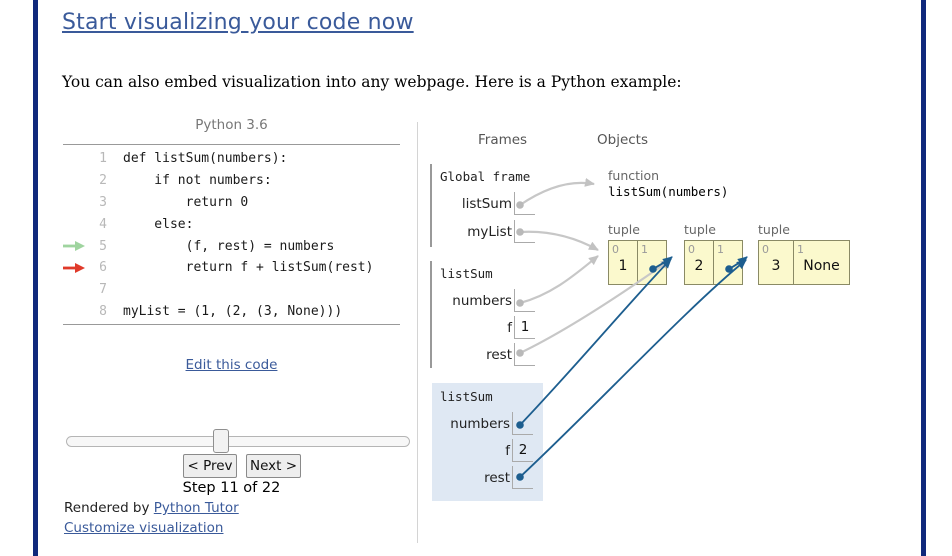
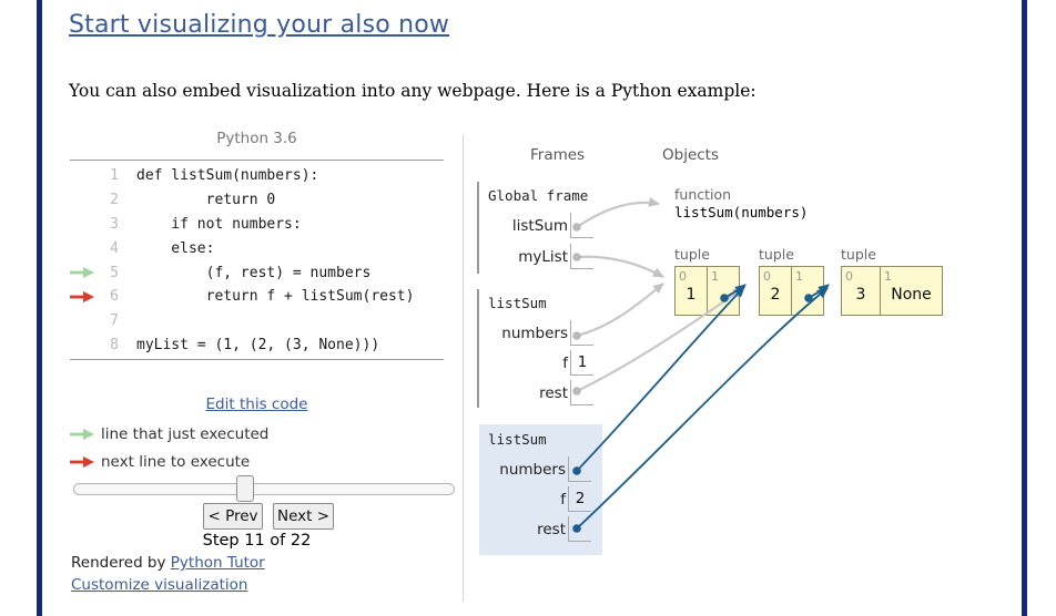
- Start visualizing your code now
+ Start visualizing your also now
  You can also embed visualization into any webpage. Here is a Python example:
  Python 3.6
  1
  def listSum(numbers):
  2
- if not numbers:
+ return 0
  3
- return 0
+ if not numbers:
  4
  else:
  5
  (f, rest) = numbers
  6
  return f + listSum(rest)
  7
  8
  myList = (1, (2, (3, None)))
  Edit this code
+ line that just executed
+ next line to execute
  < Prev
  Next >
  Step 11 of 22
  Rendered by Python Tutor
  Customize visualization
  Frames
  Objects
  Global frame
  listSum
  myList
  listSum
  numbers
  f
  1
  rest
  listSum
  numbers
  f
  2
  rest
  function
  listSum(numbers)
  tuple
  0
  1
  1
  tuple
  0
  2
  1
  tuple
  0
  3
  1
  None
